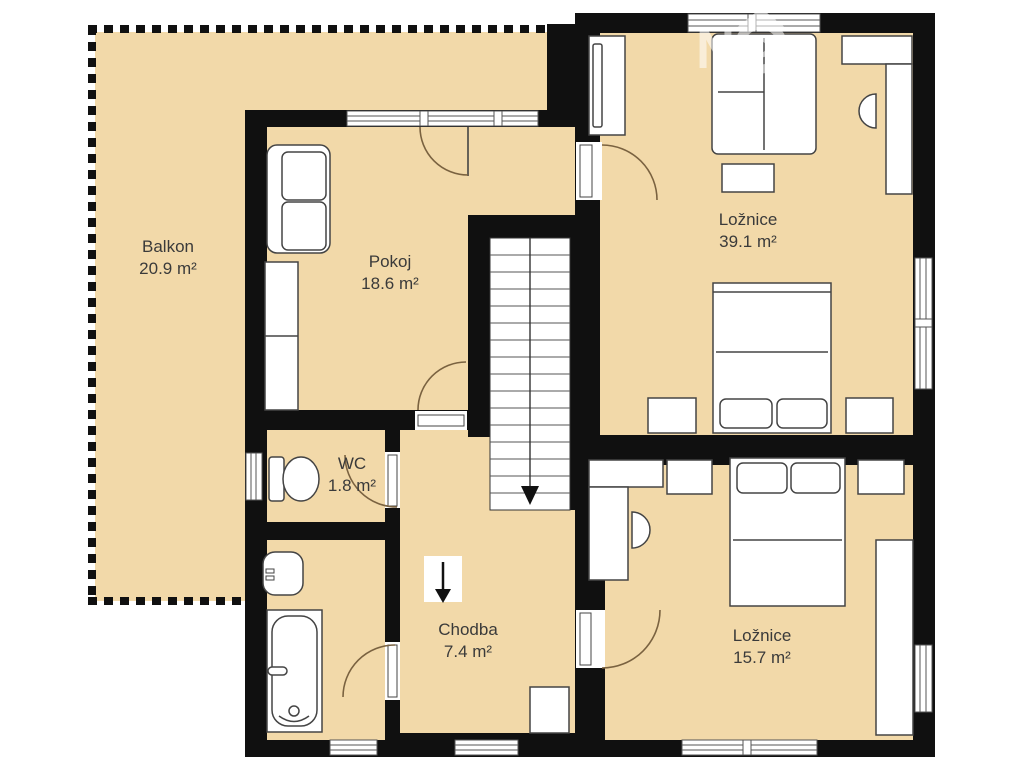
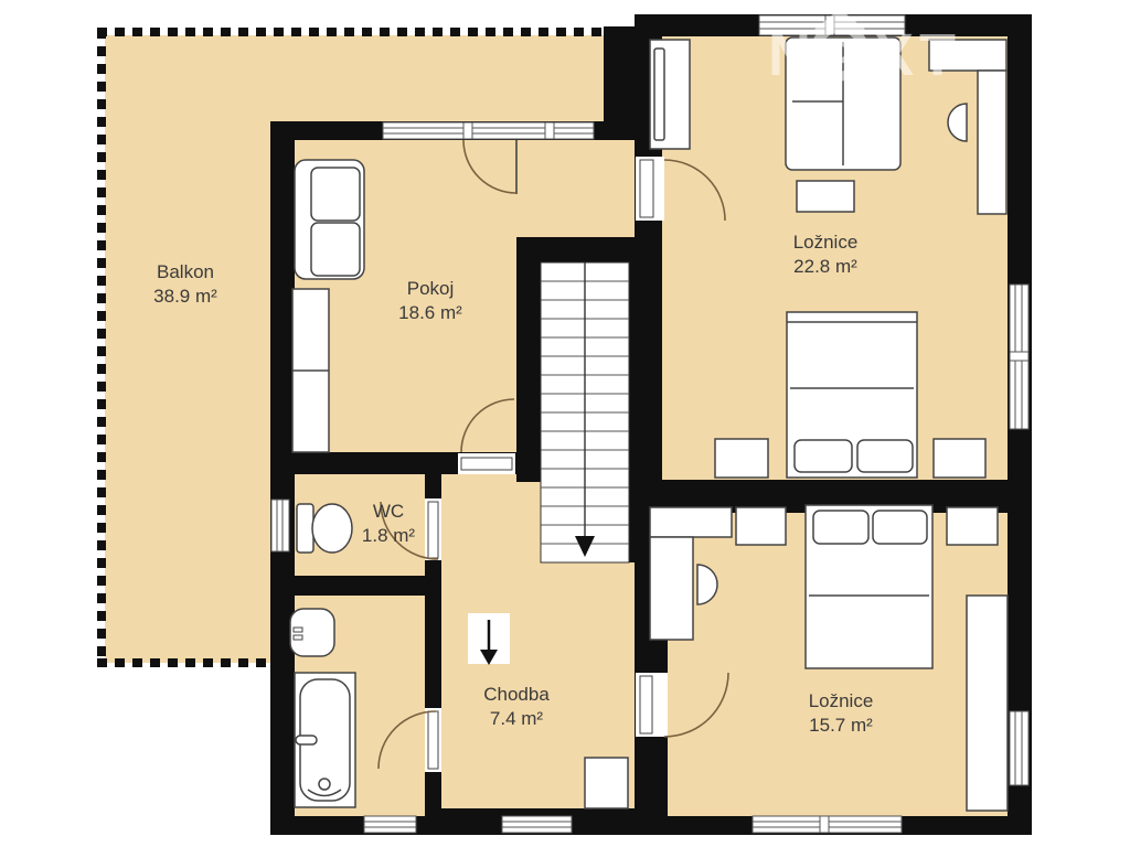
  N
+ XT
  Balkon
- 20.9 m²
+ 38.9 m²
  Pokoj
  18.6 m²
  Ložnice
- 39.1 m²
+ 22.8 m²
  WC
  1.8 m²
  Chodba
  7.4 m²
  Ložnice
  15.7 m²
